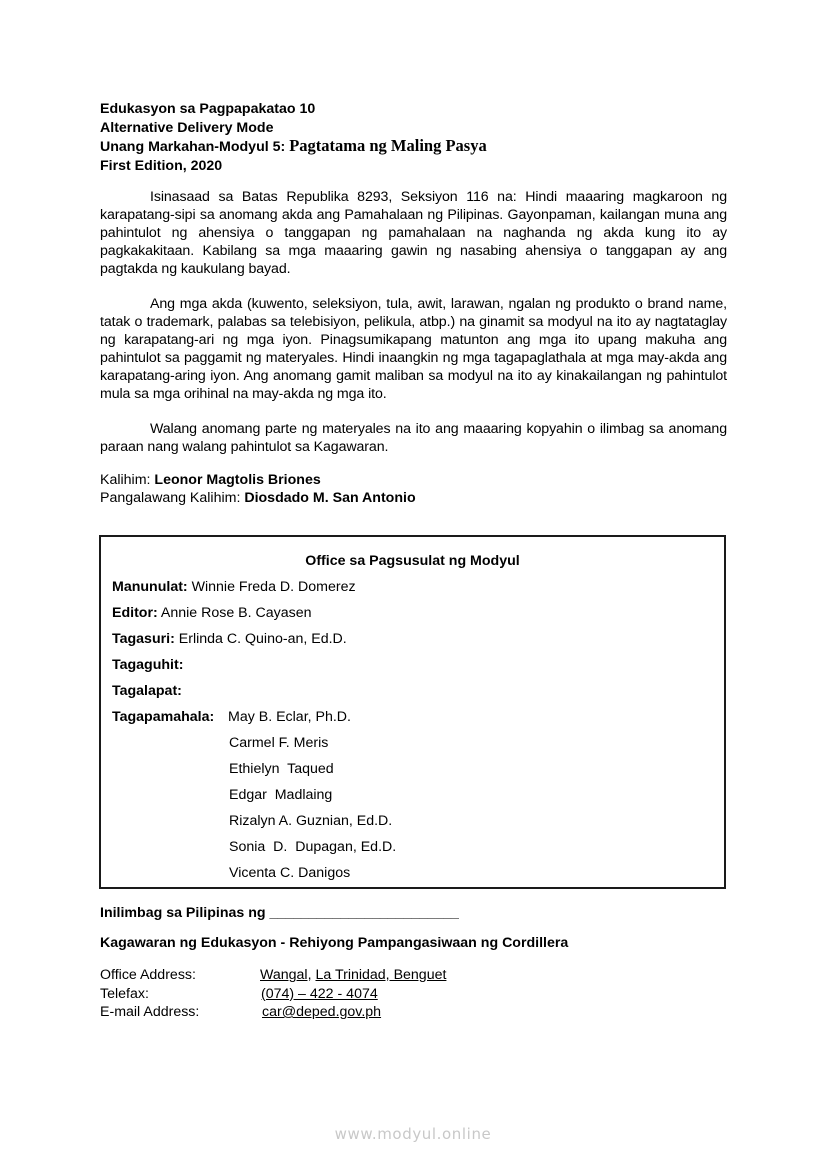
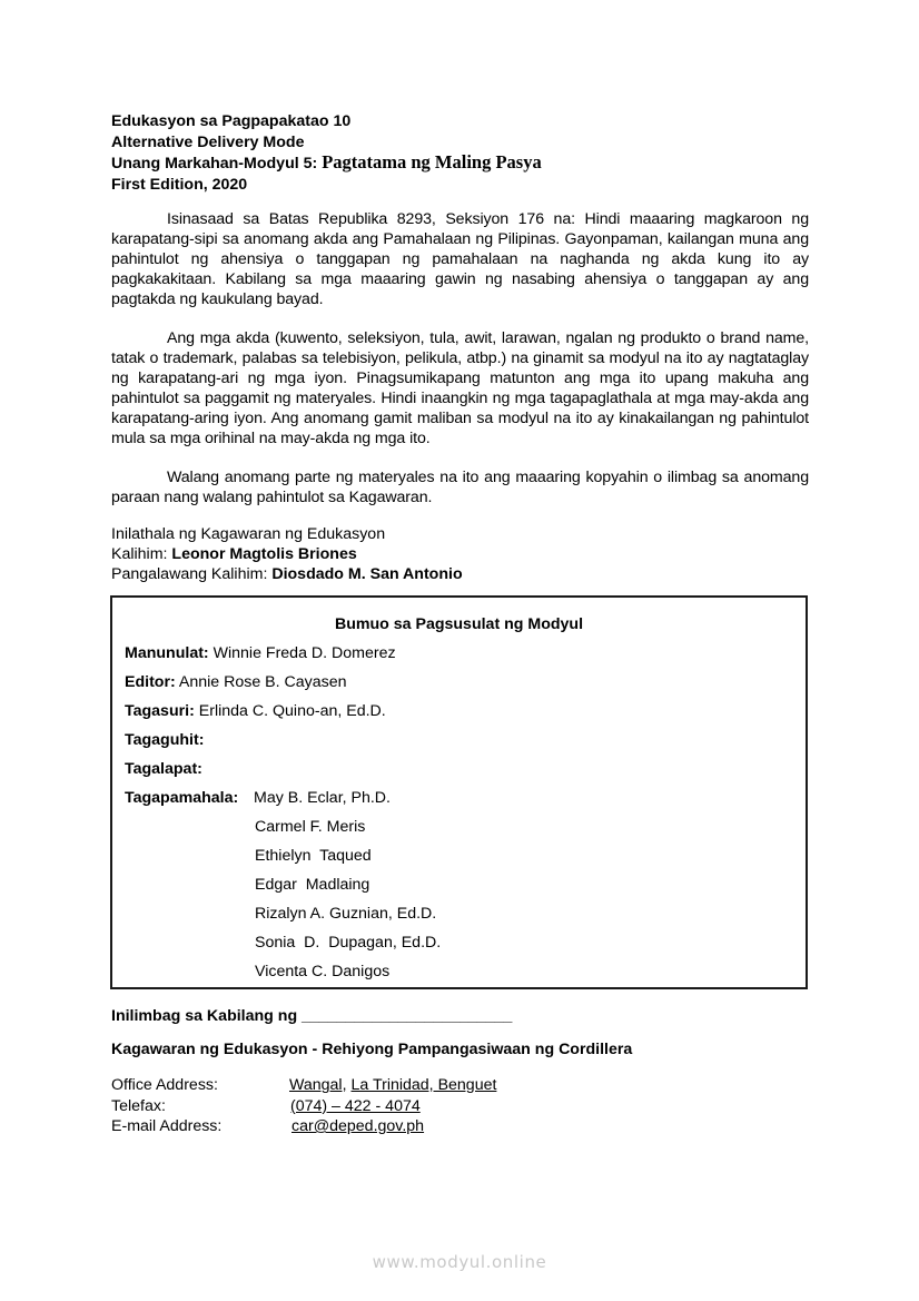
  Edukasyon sa Pagpapakatao 10
  Alternative Delivery Mode
  Unang Markahan-Modyul 5: Pagtatama ng Maling Pasya
  First Edition, 2020
- Isinasaad sa Batas Republika 8293, Seksiyon 116 na: Hindi maaaring magkaroon ng karapatang-sipi sa anomang akda ang Pamahalaan ng Pilipinas. Gayonpaman, kailangan muna ang pahintulot ng ahensiya o tanggapan ng pamahalaan na naghanda ng akda kung ito ay pagkakakitaan. Kabilang sa mga maaaring gawin ng nasabing ahensiya o tanggapan ay ang pagtakda ng kaukulang bayad.
+ Isinasaad sa Batas Republika 8293, Seksiyon 176 na: Hindi maaaring magkaroon ng karapatang-sipi sa anomang akda ang Pamahalaan ng Pilipinas. Gayonpaman, kailangan muna ang pahintulot ng ahensiya o tanggapan ng pamahalaan na naghanda ng akda kung ito ay pagkakakitaan. Kabilang sa mga maaaring gawin ng nasabing ahensiya o tanggapan ay ang pagtakda ng kaukulang bayad.
  Ang mga akda (kuwento, seleksiyon, tula, awit, larawan, ngalan ng produkto o brand name, tatak o trademark, palabas sa telebisiyon, pelikula, atbp.) na ginamit sa modyul na ito ay nagtataglay ng karapatang-ari ng mga iyon. Pinagsumikapang matunton ang mga ito upang makuha ang pahintulot sa paggamit ng materyales. Hindi inaangkin ng mga tagapaglathala at mga may-akda ang karapatang-aring iyon. Ang anomang gamit maliban sa modyul na ito ay kinakailangan ng pahintulot mula sa mga orihinal na may-akda ng mga ito.
  Walang anomang parte ng materyales na ito ang maaaring kopyahin o ilimbag sa anomang paraan nang walang pahintulot sa Kagawaran.
+ Inilathala ng Kagawaran ng Edukasyon
  Kalihim: Leonor Magtolis Briones
  Pangalawang Kalihim: Diosdado M. San Antonio
- Office sa Pagsusulat ng Modyul
+ Bumuo sa Pagsusulat ng Modyul
  Manunulat: Winnie Freda D. Domerez
  Editor: Annie Rose B. Cayasen
  Tagasuri: Erlinda C. Quino-an, Ed.D.
  Tagaguhit:
  Tagalapat:
  Tagapamahala:
  May B. Eclar, Ph.D.
  Carmel F. Meris
  Ethielyn Taqued
  Edgar Madlaing
  Rizalyn A. Guznian, Ed.D.
  Sonia D. Dupagan, Ed.D.
  Vicenta C. Danigos
- Inilimbag sa Pilipinas ng ________________________
+ Inilimbag sa Kabilang ng ________________________
  Kagawaran ng Edukasyon - Rehiyong Pampangasiwaan ng Cordillera
  Office Address: Wangal, La Trinidad, Benguet
  Telefax: (074) – 422 - 4074
  E-mail Address: car@deped.gov.ph
  www.modyul.online
